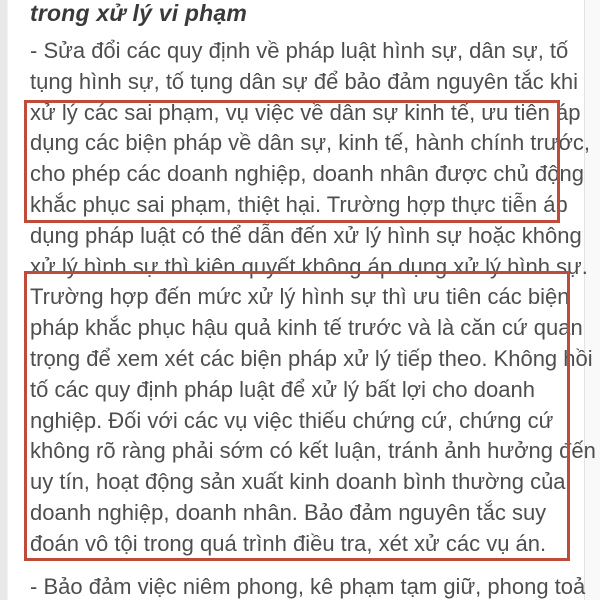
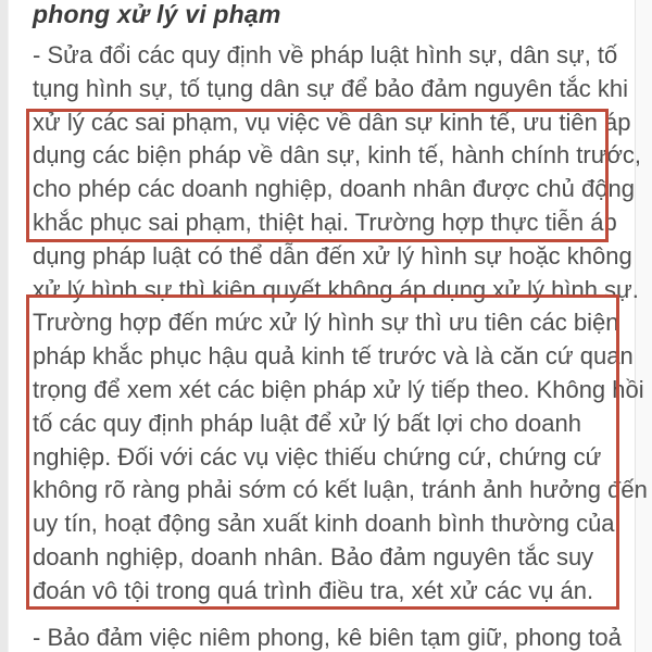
- trong xử lý vi phạm
+ phong xử lý vi phạm
  - Sửa đổi các quy định về pháp luật hình sự, dân sự, tố
  tụng hình sự, tố tụng dân sự để bảo đảm nguyên tắc khi
  xử lý các sai phạm, vụ việc về dân sự kinh tế, ưu tiên áp
  dụng các biện pháp về dân sự, kinh tế, hành chính trước,
  cho phép các doanh nghiệp, doanh nhân được chủ động
  khắc phục sai phạm, thiệt hại. Trường hợp thực tiễn áp
  dụng pháp luật có thể dẫn đến xử lý hình sự hoặc không
  xử lý hình sự thì kiên quyết không áp dụng xử lý hình sự.
  Trường hợp đến mức xử lý hình sự thì ưu tiên các biện
  pháp khắc phục hậu quả kinh tế trước và là căn cứ quan
  trọng để xem xét các biện pháp xử lý tiếp theo. Không hồi
  tố các quy định pháp luật để xử lý bất lợi cho doanh
  nghiệp. Đối với các vụ việc thiếu chứng cứ, chứng cứ
  không rõ ràng phải sớm có kết luận, tránh ảnh hưởng đến
  uy tín, hoạt động sản xuất kinh doanh bình thường của
  doanh nghiệp, doanh nhân. Bảo đảm nguyên tắc suy
  đoán vô tội trong quá trình điều tra, xét xử các vụ án.
- - Bảo đảm việc niêm phong, kê phạm tạm giữ, phong toả
+ - Bảo đảm việc niêm phong, kê biên tạm giữ, phong toả
